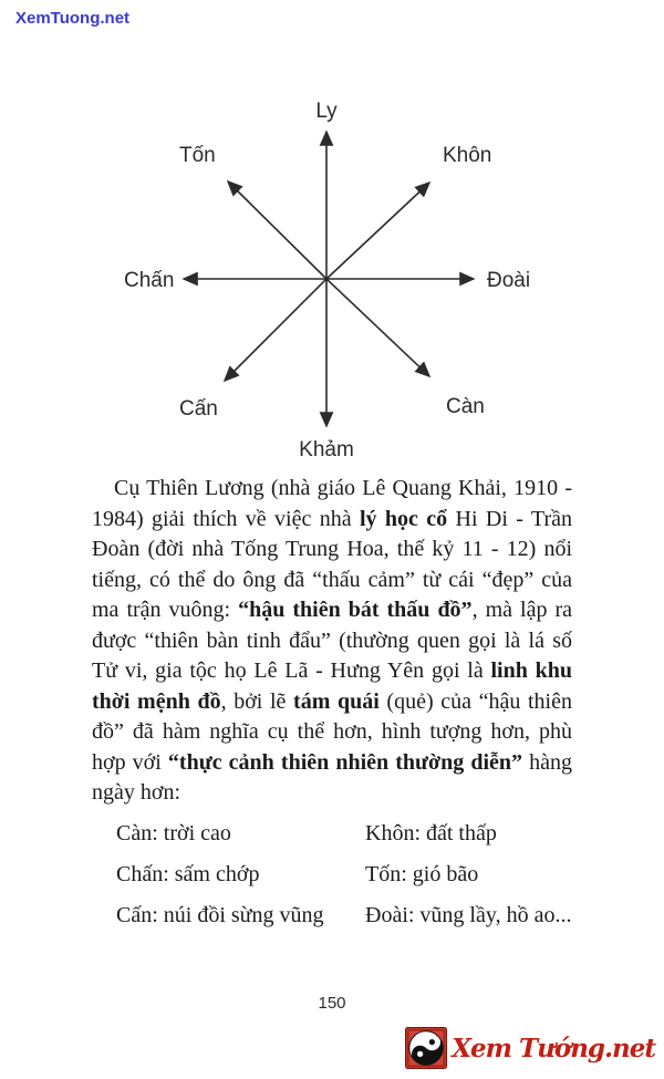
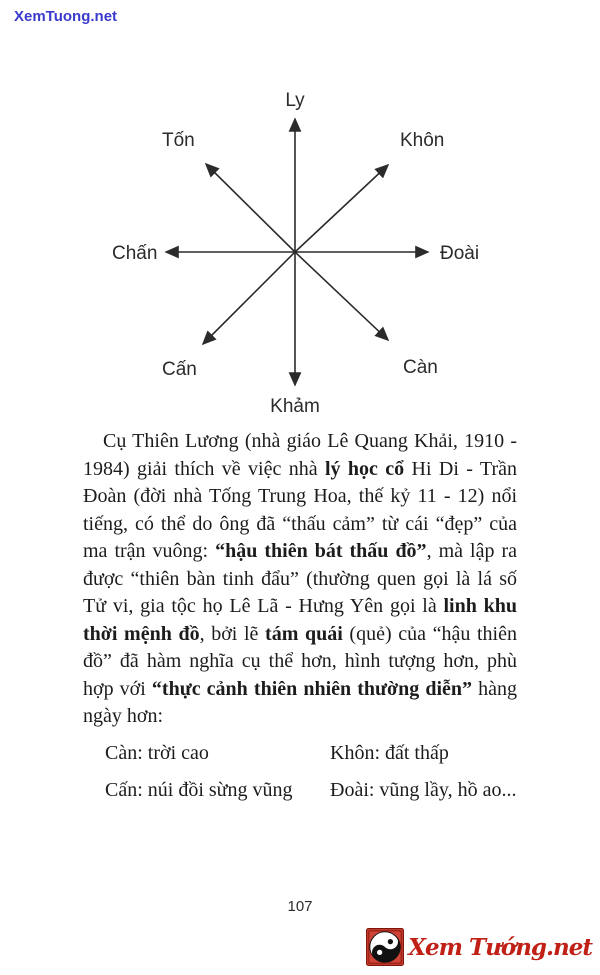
  XemTuong.net
  Ly
  Khôn
  Đoài
  Càn
  Khảm
  Cấn
  Chấn
  Tốn
  Cụ Thiên Lương (nhà giáo Lê Quang Khải, 1910 - 1984) giải thích về việc nhà lý học cổ Hi Di - Trần Đoàn (đời nhà Tống Trung Hoa, thế kỷ 11 - 12) nổi tiếng, có thể do ông đã “thấu cảm” từ cái “đẹp” của ma trận vuông: “hậu thiên bát thấu đồ”, mà lập ra được “thiên bàn tinh đẩu” (thường quen gọi là lá số Tử vi, gia tộc họ Lê Lã - Hưng Yên gọi là linh khu thời mệnh đồ, bởi lẽ tám quái (quẻ) của “hậu thiên đồ” đã hàm nghĩa cụ thể hơn, hình tượng hơn, phù hợp với “thực cảnh thiên nhiên thường diễn” hàng ngày hơn:
  Càn: trời cao
  Khôn: đất thấp
- Chấn: sấm chớp
- Tốn: gió bão
  Cấn: núi đồi sừng vũng
  Đoài: vũng lầy, hồ ao...
- 150
+ 107
  Xem Tướng.net
